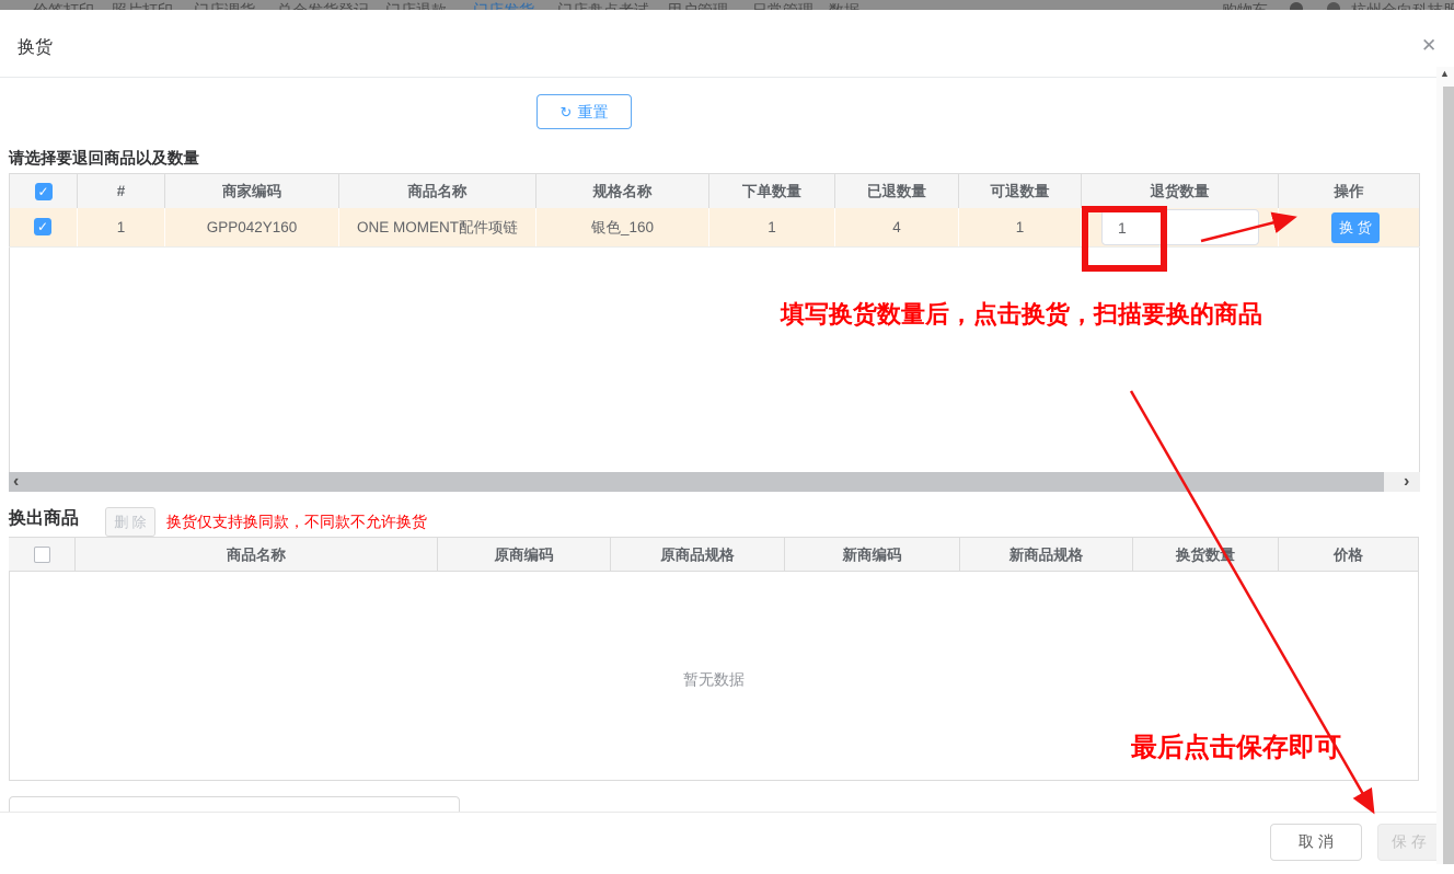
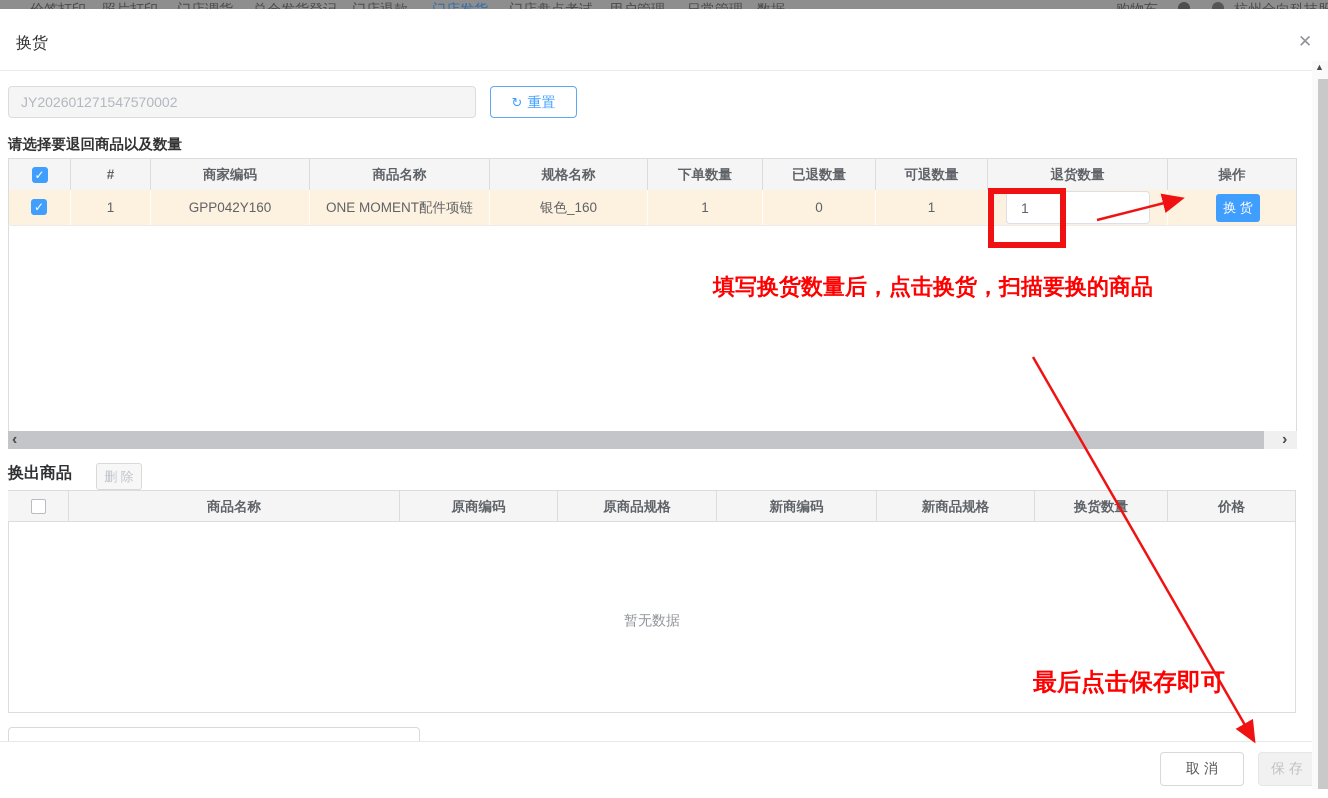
  换货
  ✕
+ JY202601271547570002
  ↻ 重置
  请选择要退回商品以及数量
  ✓
  #
  商家编码
  商品名称
  规格名称
  下单数量
  已退数量
  可退数量
  退货数量
  操作
  ✓
  1
  GPP042Y160
  ONE MOMENT配件项链
  银色_160
  1
- 4
+ 0
  1
  1
  换 货
  填写换货数量后，点击换货，扫描要换的商品
  ‹
  ›
  换出商品
  删 除
- 换货仅支持换同款，不同款不允许换货
  商品名称
  原商编码
  原商品规格
  新商编码
  新商品规格
  换货数量
  价格
  暂无数据
  最后点击保存即可
  取 消
  保 存
  ▲
